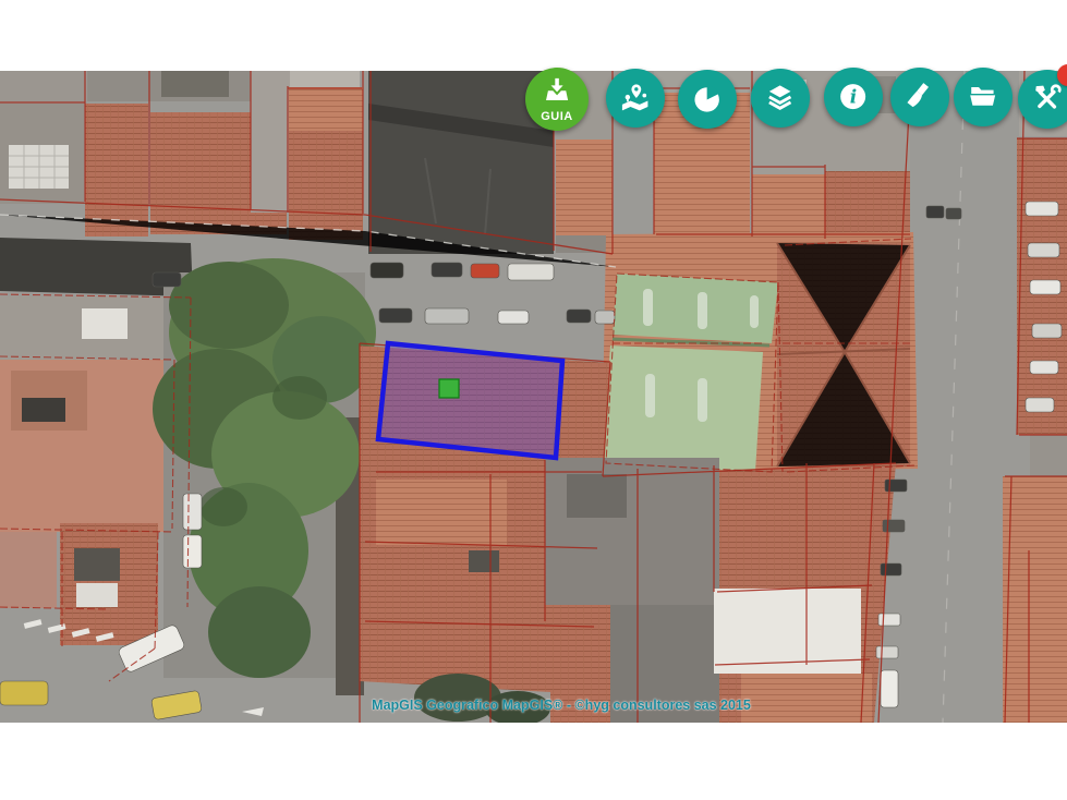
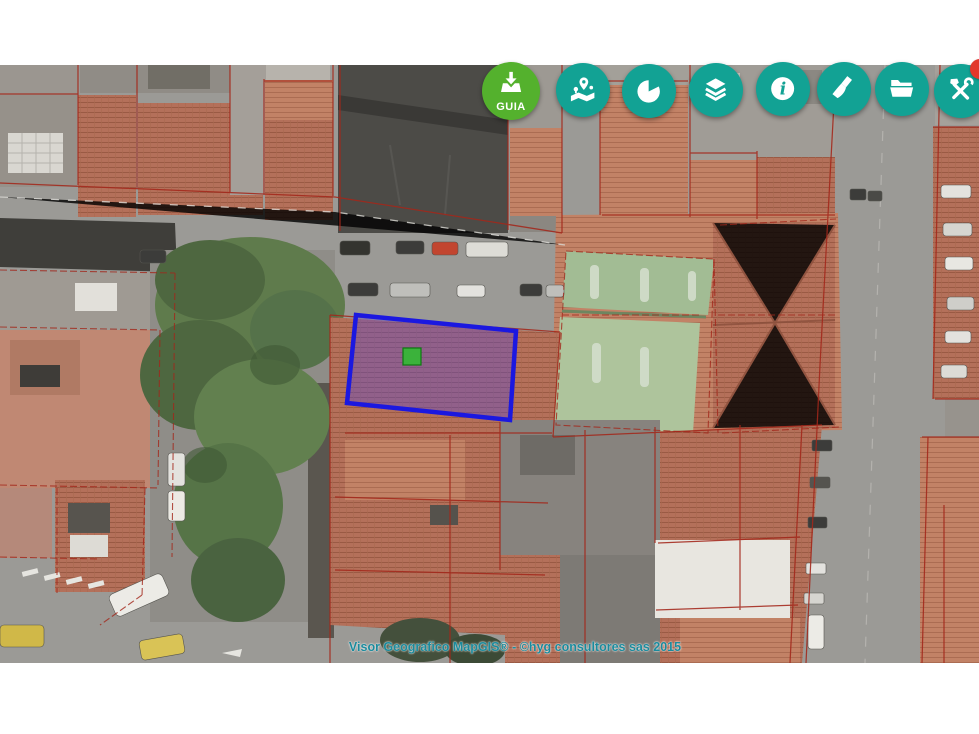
- MapGIS Geografico MapGIS® - ©hyg consultores sas 2015
+ Visor Geografico MapGIS® - ©hyg consultores sas 2015
  GUIA
  i
